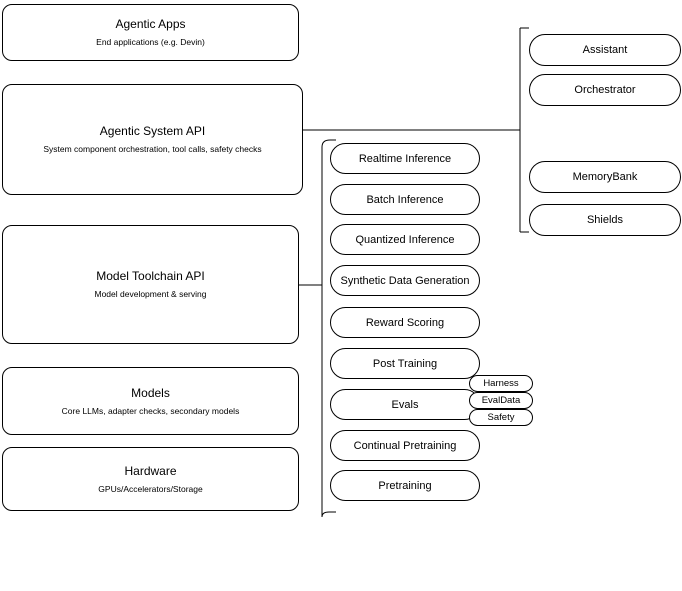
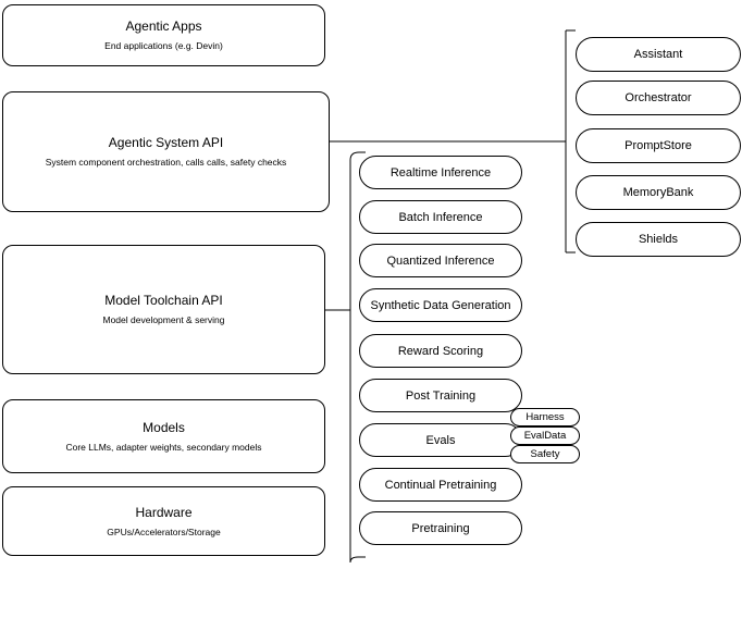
  Agentic Apps
  End applications (e.g. Devin)
  Agentic System API
- System component orchestration, tool calls, safety checks
+ System component orchestration, calls calls, safety checks
  Model Toolchain API
  Model development & serving
  Models
- Core LLMs, adapter checks, secondary models
+ Core LLMs, adapter weights, secondary models
  Hardware
  GPUs/Accelerators/Storage
  Assistant
  Orchestrator
+ PromptStore
  MemoryBank
  Shields
  Realtime Inference
  Batch Inference
  Quantized Inference
  Synthetic Data Generation
  Reward Scoring
  Post Training
  Evals
  Continual Pretraining
  Pretraining
  Harness
  EvalData
  Safety
